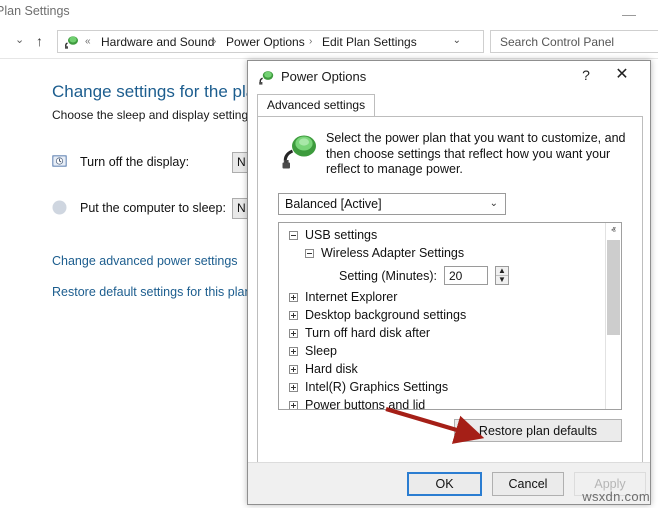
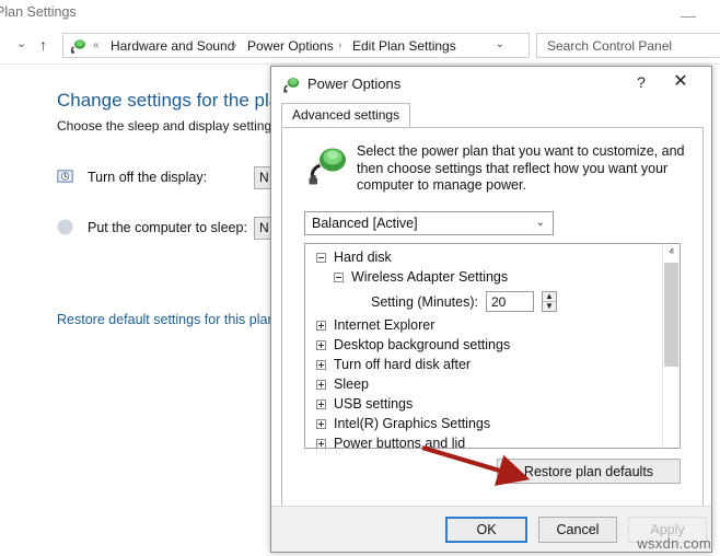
  Plan Settings
  ⌄
  ↑
  «
  Hardware and Sound
  ›
  Power Options
  ›
  Edit Plan Settings
  ⌄
  Search Control Panel
  Change settings for the pl
  Choose the sleep and display setting
  Turn off the display:
  N
  Put the computer to sleep:
  N
- Change advanced power settings
  Restore default settings for this pla
  Power Options
  ?
  ✕
  Advanced settings
- Select the power plan that you want to customize, and then choose settings that reflect how you want your reflect to manage power.
+ Select the power plan that you want to customize, and then choose settings that reflect how you want your computer to manage power.
  Balanced [Active]
  ⌄
- USB settings
+ Hard disk
  Wireless Adapter Settings
  Setting (Minutes):
  20
  ▲
  ▼
  Internet Explorer
  Desktop background settings
  Turn off hard disk after
  Sleep
- Hard disk
+ USB settings
  Intel(R) Graphics Settings
  Power buttons and lid
  ⱏ
  Restore plan defaults
  OK
  Cancel
  Apply
  wsxdn.com
